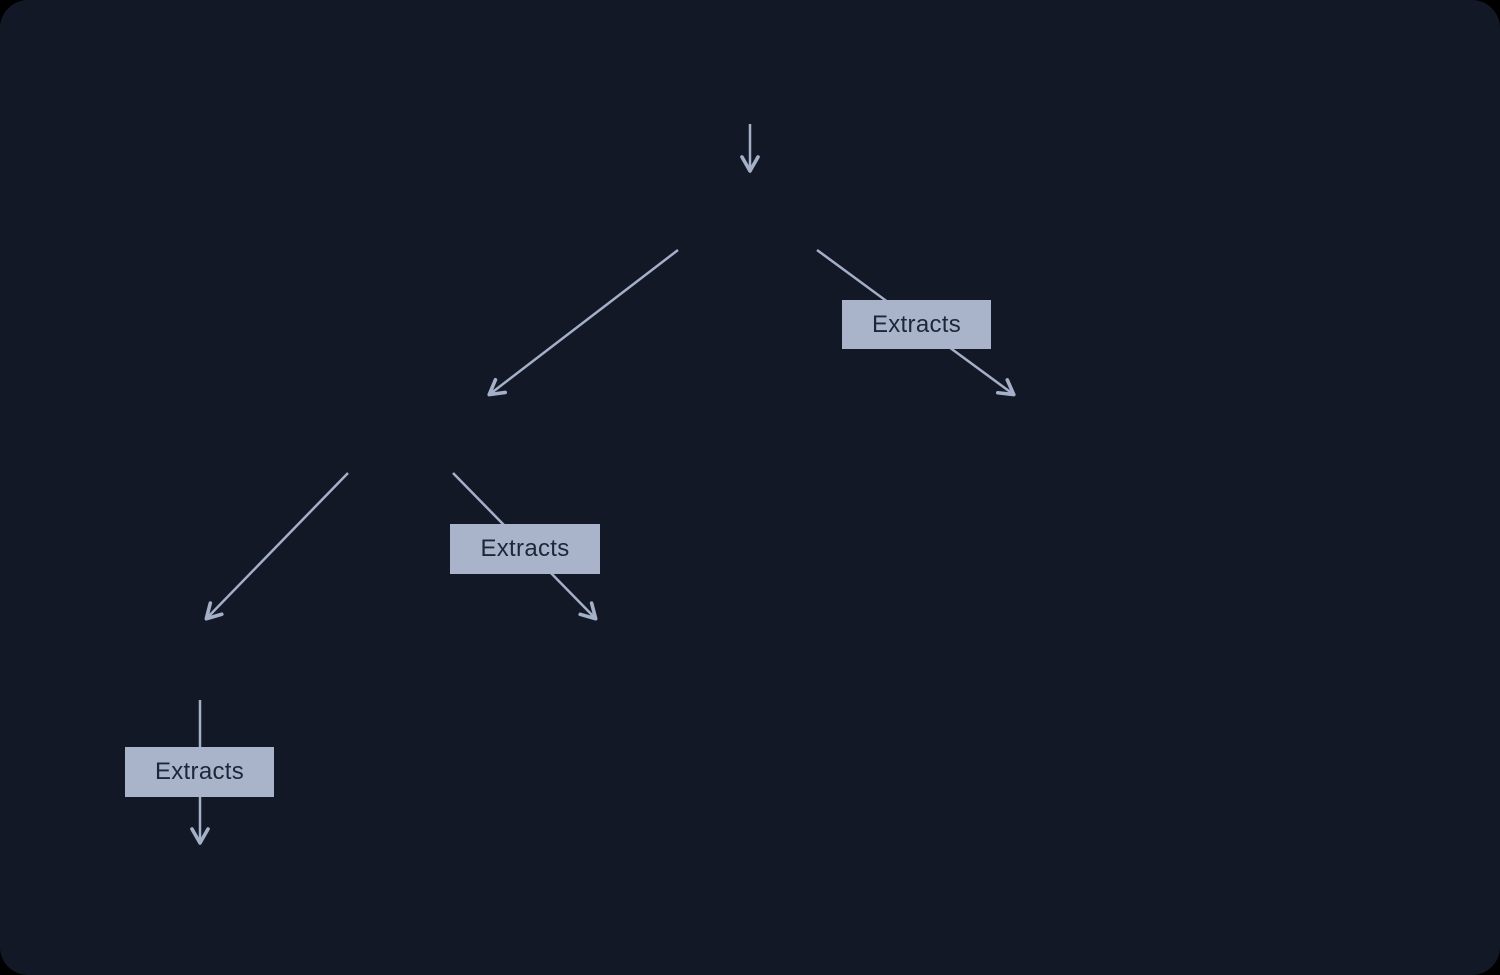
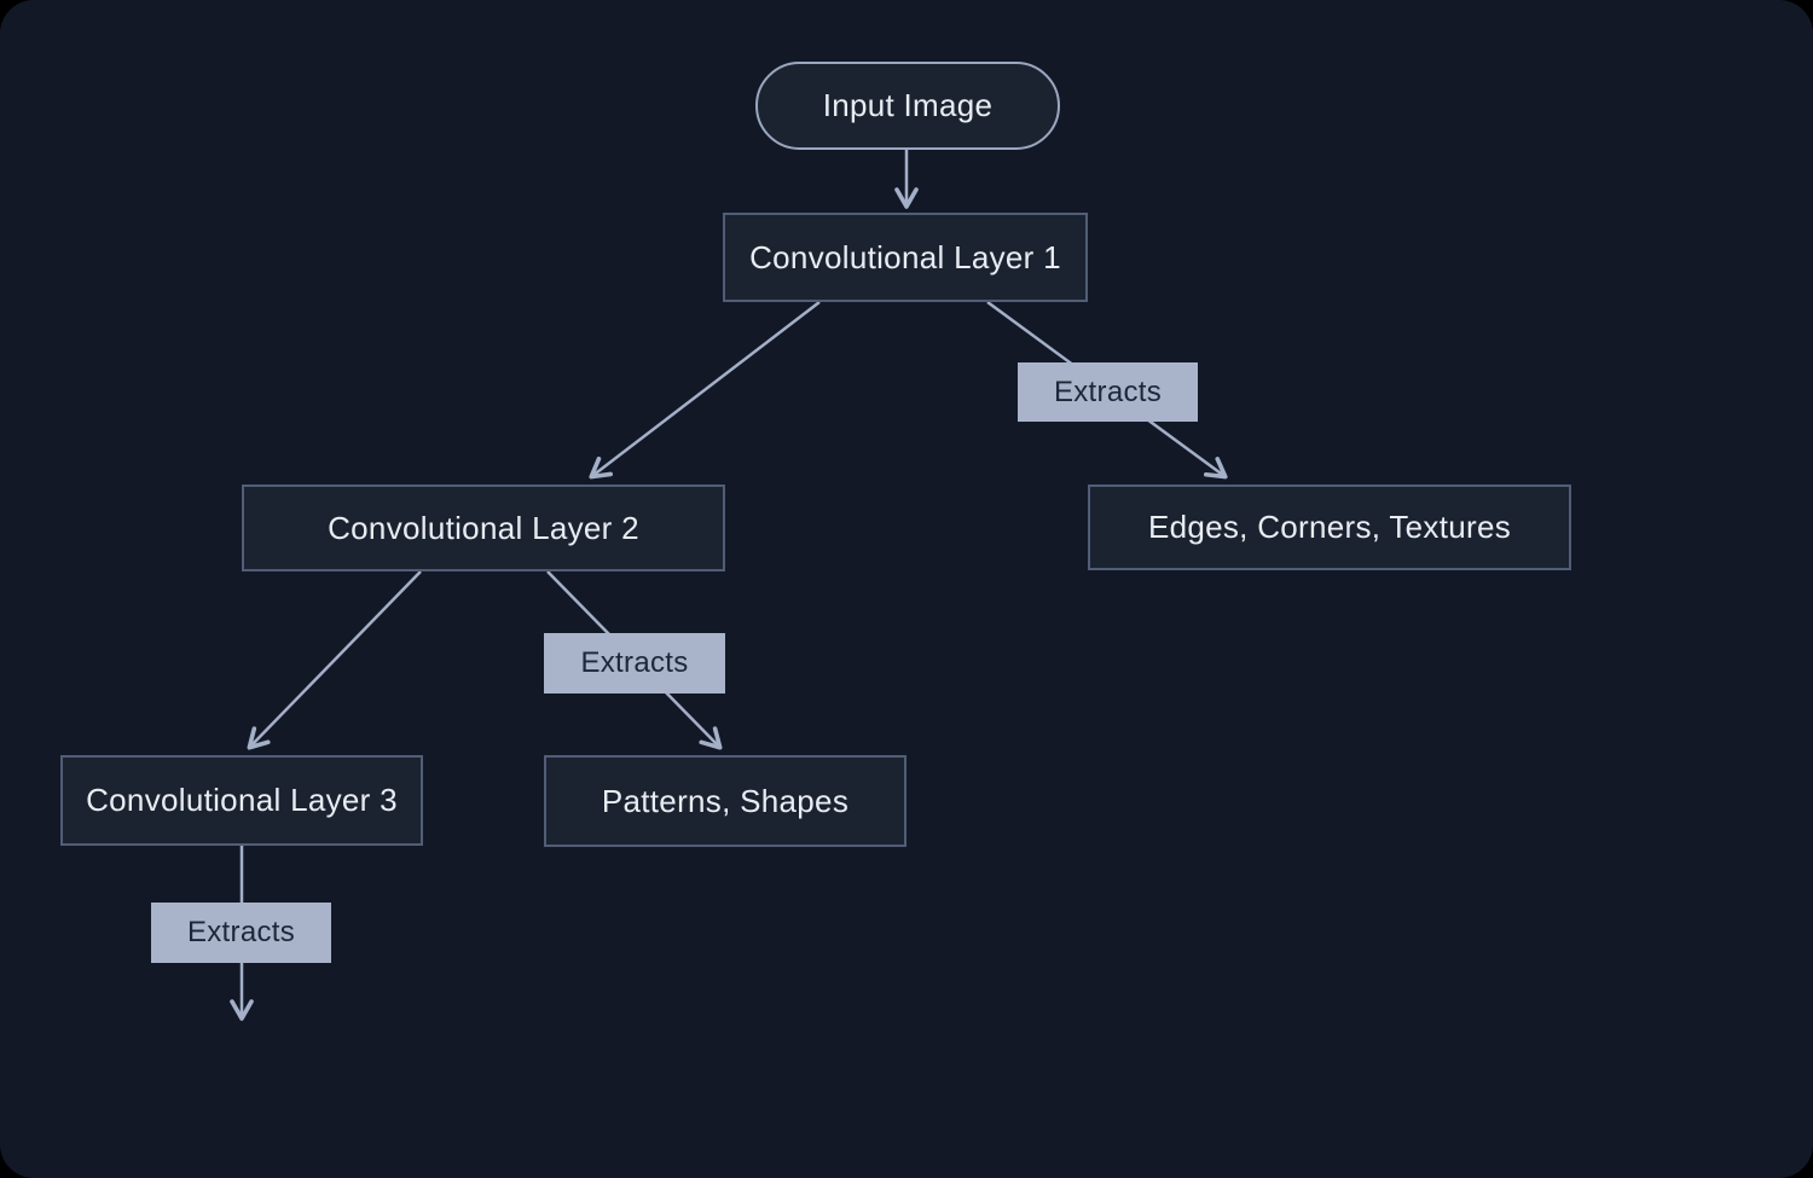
+ Input Image
+ Convolutional Layer 1
+ Convolutional Layer 2
+ Edges, Corners, Textures
+ Convolutional Layer 3
+ Patterns, Shapes
  Extracts
  Extracts
  Extracts
